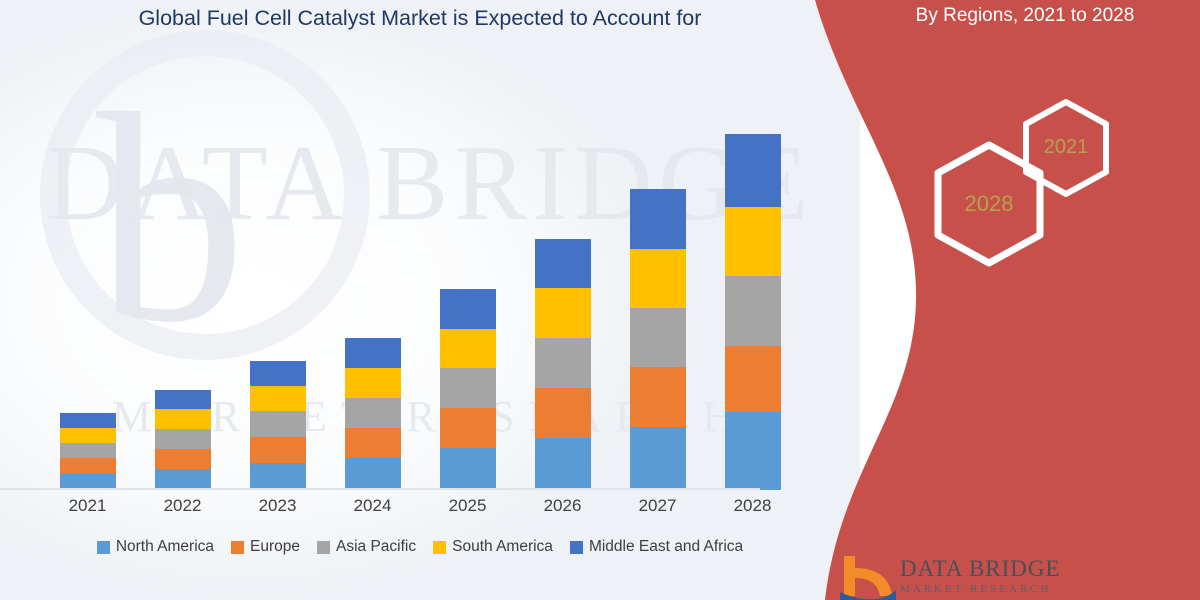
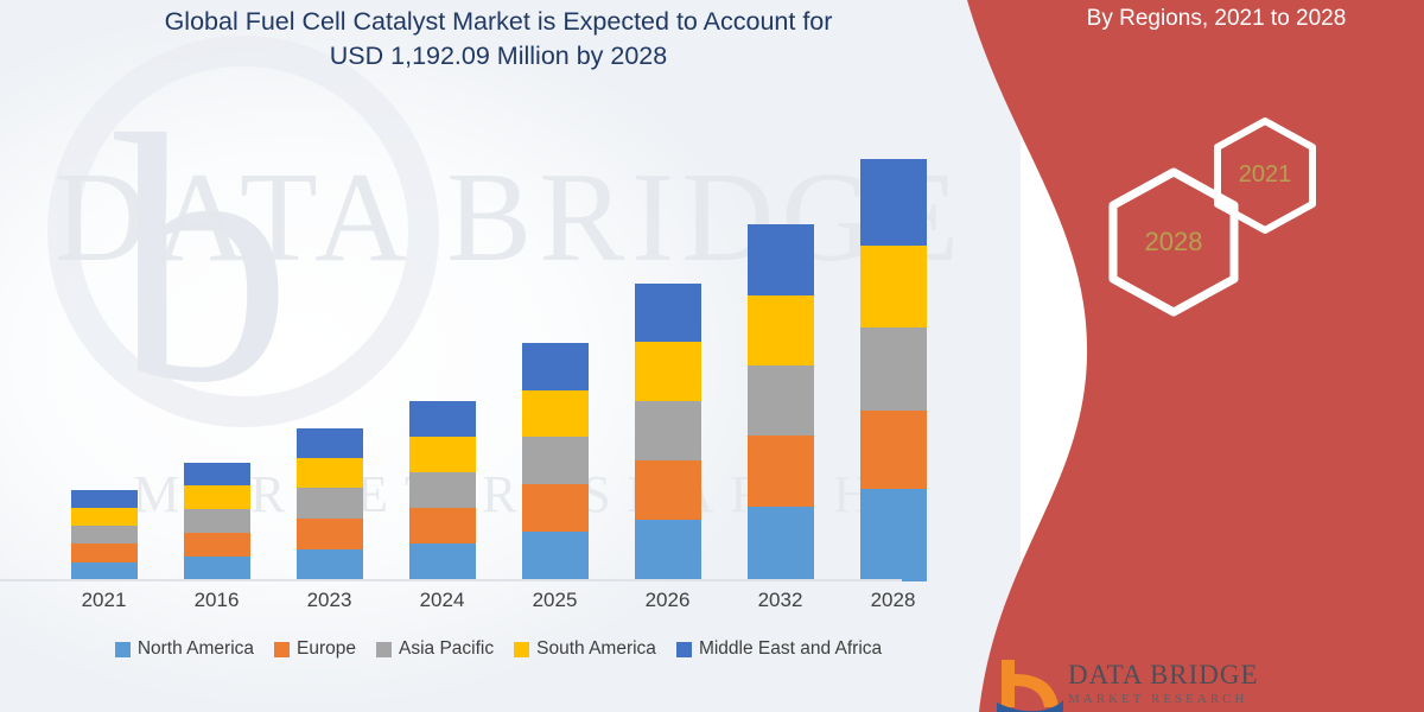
  b
  DATA BRIDG
  Global Fuel Cell Catalyst Market is Expected to Account for
+ USD 1,192.09 Million by 2028
  2021
- 2022
+ 2016
  2023
  2024
  2025
  2026
- 2027
+ 2032
  2028
  North America
  Europe
  Asia Pacific
  South America
  Middle East and Africa
  By Regions, 2021 to 2028
  2028
  2021
  DATA BRIDGE
  MARKET RESEARCH
